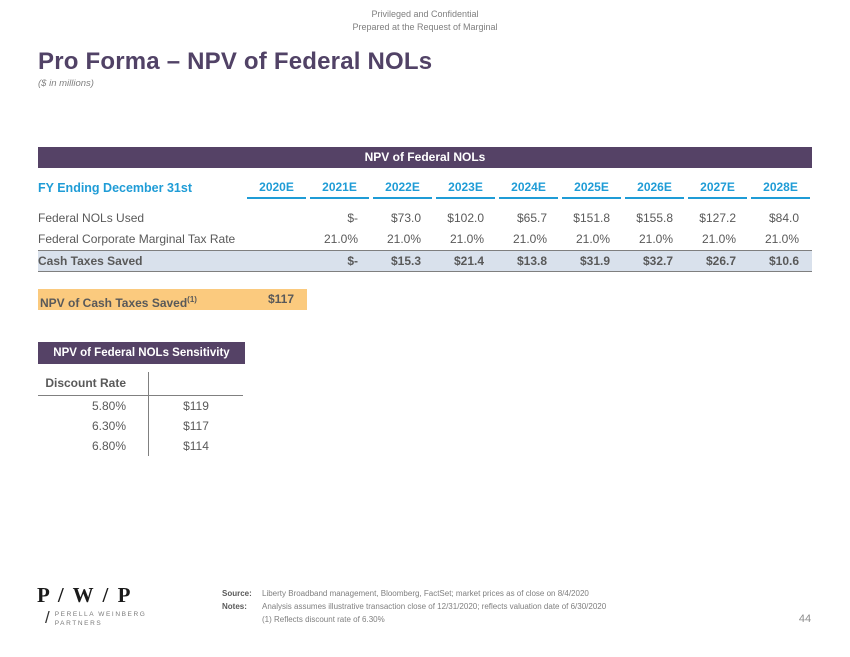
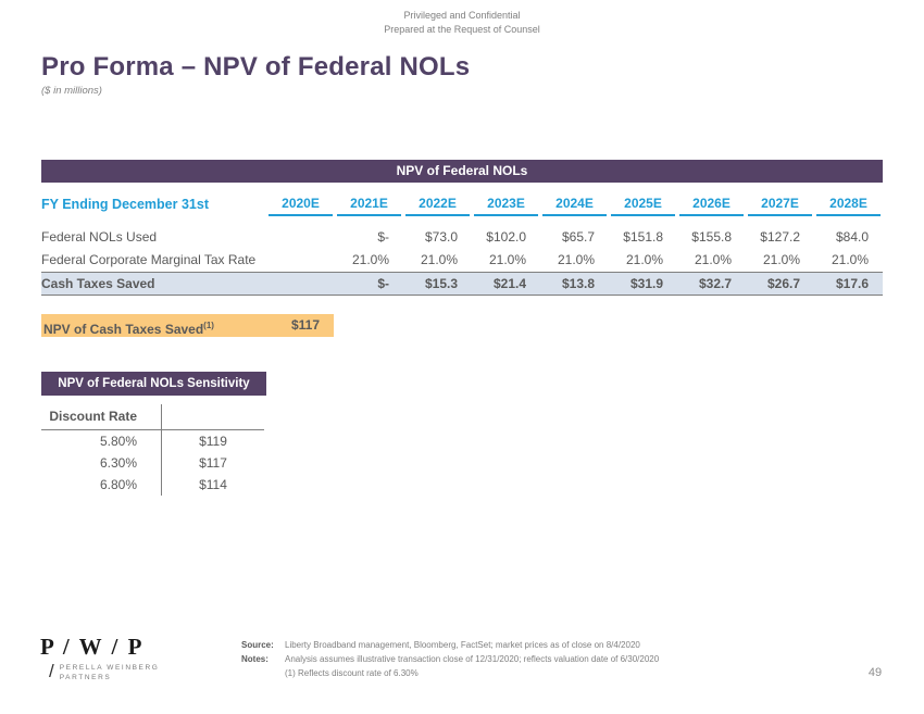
  Privileged and Confidential
- Prepared at the Request of Marginal
+ Prepared at the Request of Counsel
  Pro Forma – NPV of Federal NOLs
  ($ in millions)
  NPV of Federal NOLs
  FY Ending December 31st
  2020E
  2021E
  2022E
  2023E
  2024E
  2025E
  2026E
  2027E
  2028E
  Federal NOLs Used
  $-
  $73.0
  $102.0
  $65.7
  $151.8
  $155.8
  $127.2
  $84.0
  Federal Corporate Marginal Tax Rate
  21.0%
  21.0%
  21.0%
  21.0%
  21.0%
  21.0%
  21.0%
  21.0%
  Cash Taxes Saved
  $-
  $15.3
  $21.4
  $13.8
  $31.9
  $32.7
  $26.7
- $10.6
+ $17.6
  NPV of Cash Taxes Saved(1)
  $117
  NPV of Federal NOLs Sensitivity
  Discount Rate
  5.80%
  $119
  6.30%
  $117
  6.80%
  $114
  P / W / P
  /
  Source:
  Liberty Broadband management, Bloomberg, FactSet; market prices as of close on 8/4/2020
  Notes:
  Analysis assumes illustrative transaction close of 12/31/2020; reflects valuation date of 6/30/2020
  (1) Reflects discount rate of 6.30%
- 44
+ 49
